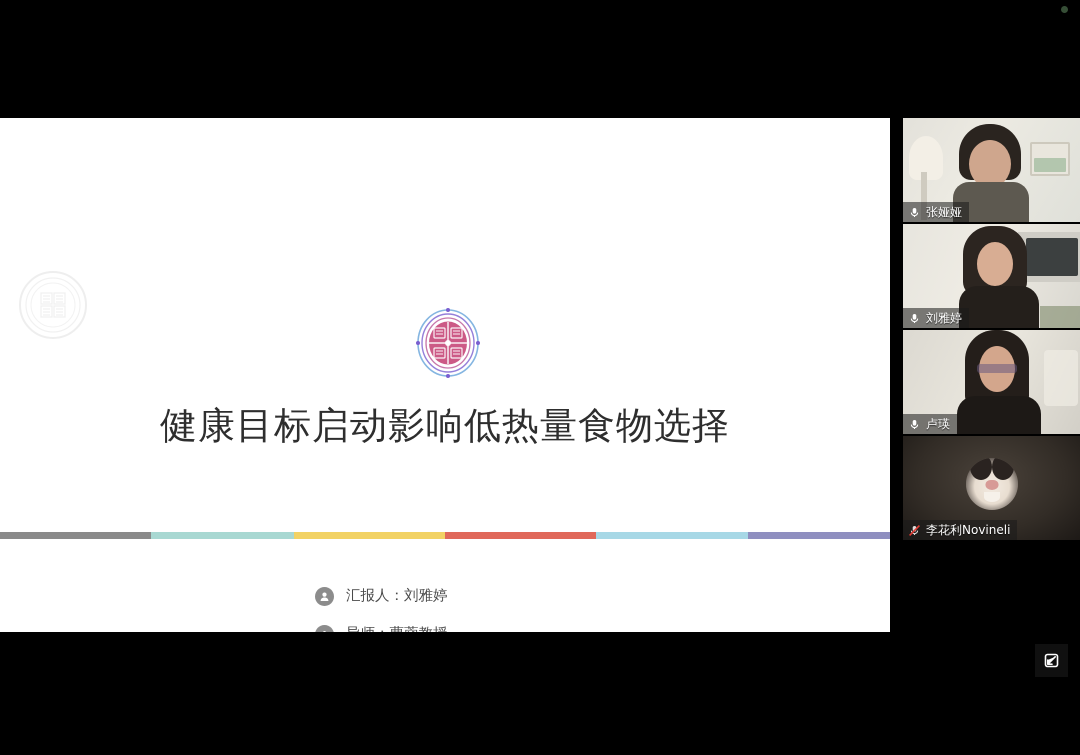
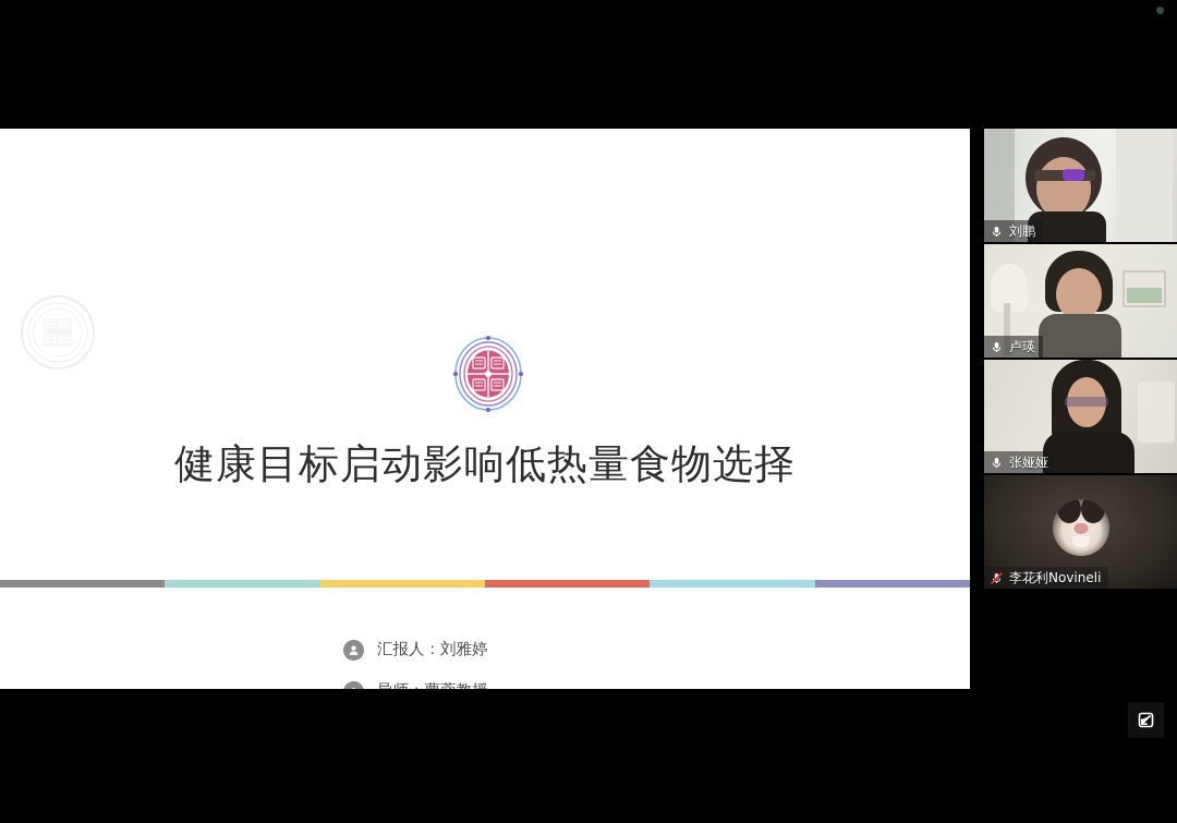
  健康目标启动影响低热量食物选择
  汇报人：刘雅婷
+ 刘鹏
- 张娅娅
+ 卢瑛
- 刘雅婷
- 卢瑛
+ 张娅娅
  李花利Novineli
